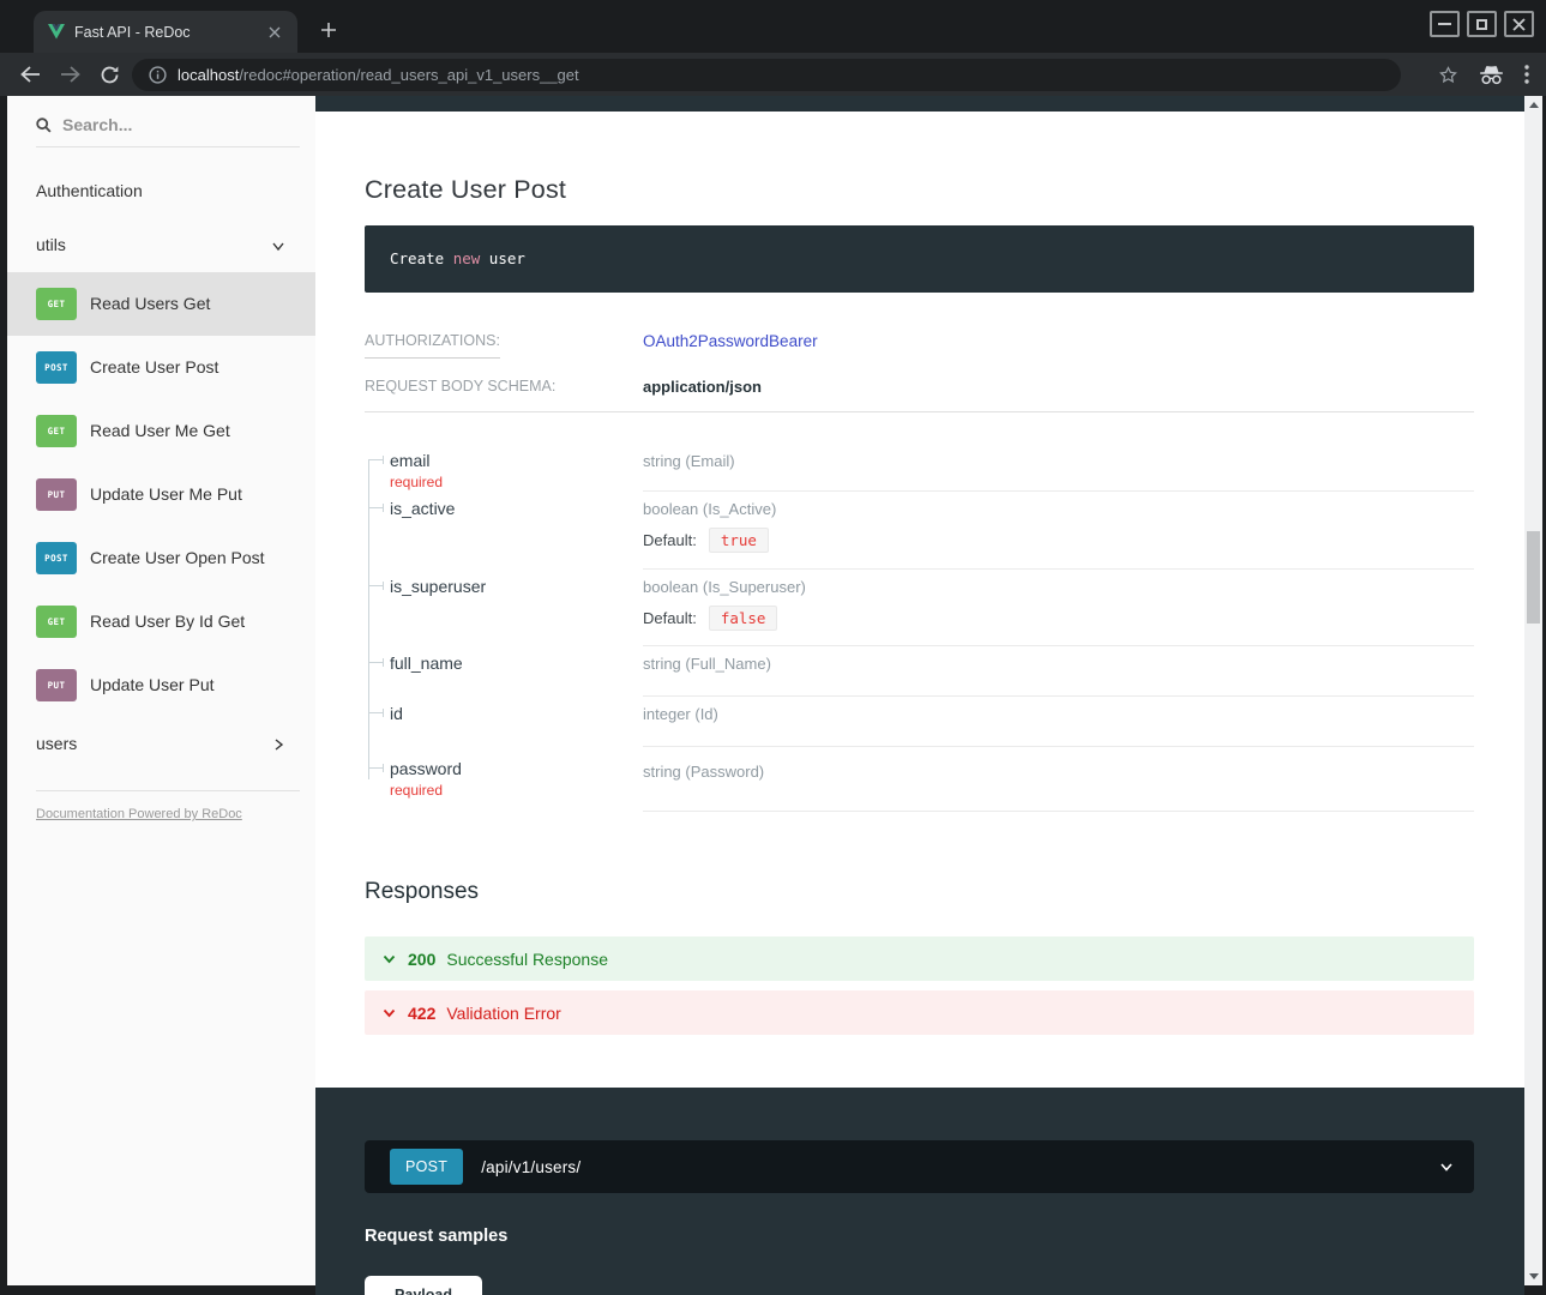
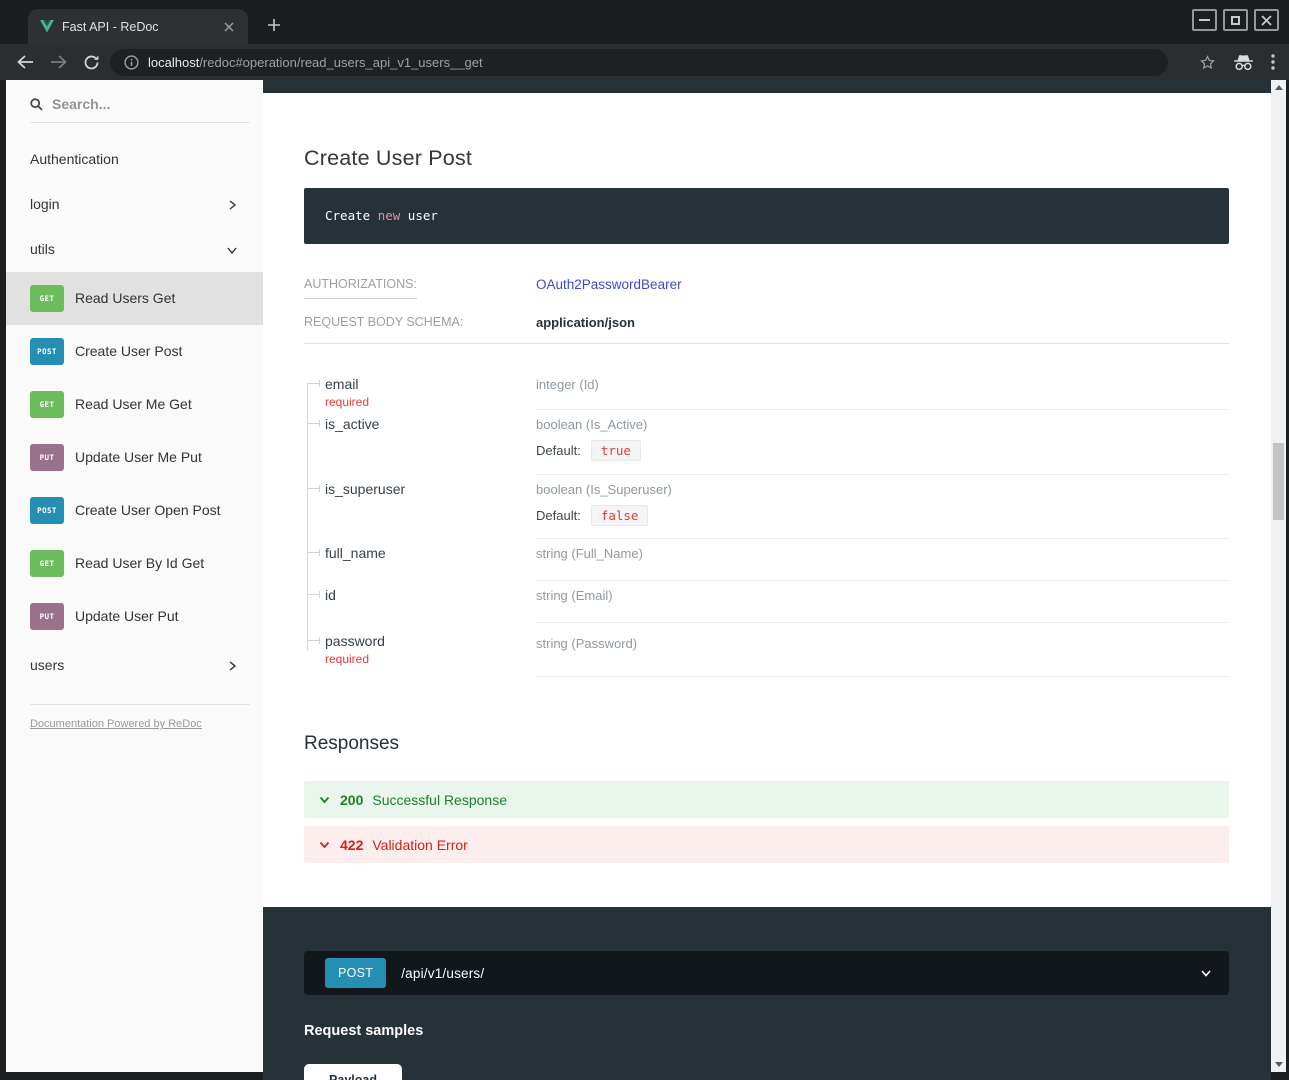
  Fast API - ReDoc
  localhost/redoc#operation/read_users_api_v1_users__get
  Search...
  Authentication
+ login
  utils
  GET
  Read Users Get
  POST
  Create User Post
  GET
  Read User Me Get
  PUT
  Update User Me Put
  POST
  Create User Open Post
  GET
  Read User By Id Get
  PUT
  Update User Put
  users
  Documentation Powered by ReDoc
  Create User Post
  Create new user
  AUTHORIZATIONS:
  OAuth2PasswordBearer
  REQUEST BODY SCHEMA:
  application/json
  email
  required
- string (Email)
+ integer (Id)
  is_active
  boolean (Is_Active)
  Default:
  true
  is_superuser
  boolean (Is_Superuser)
  Default:
  false
  full_name
  string (Full_Name)
  id
- integer (Id)
+ string (Email)
  password
  required
  string (Password)
  Responses
  200
  Successful Response
  422
  Validation Error
  POST
  /api/v1/users/
  Request samples
